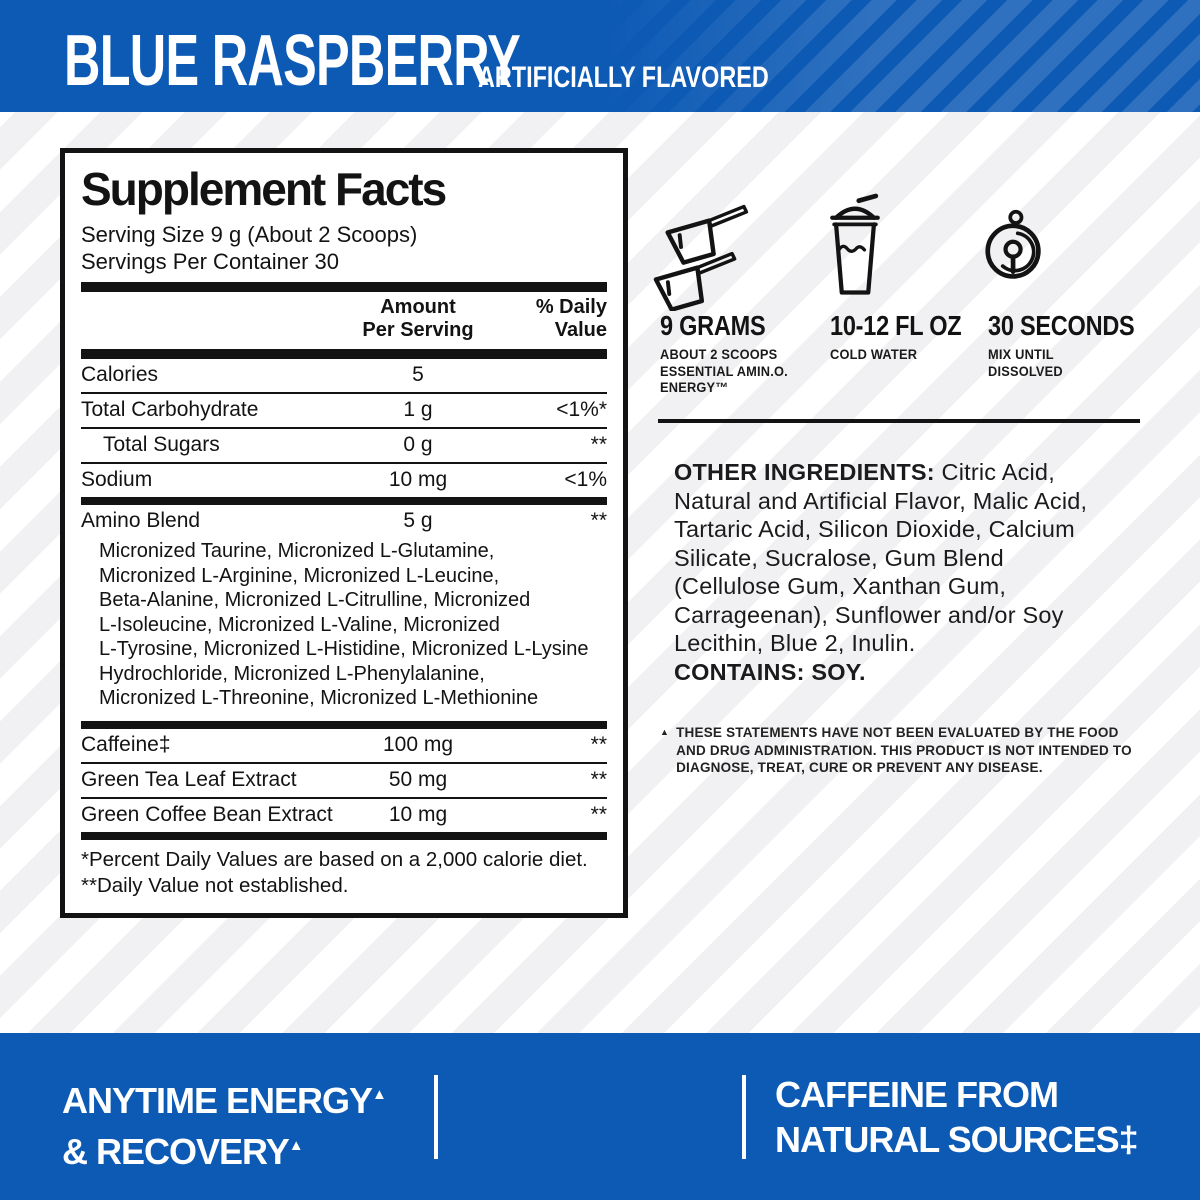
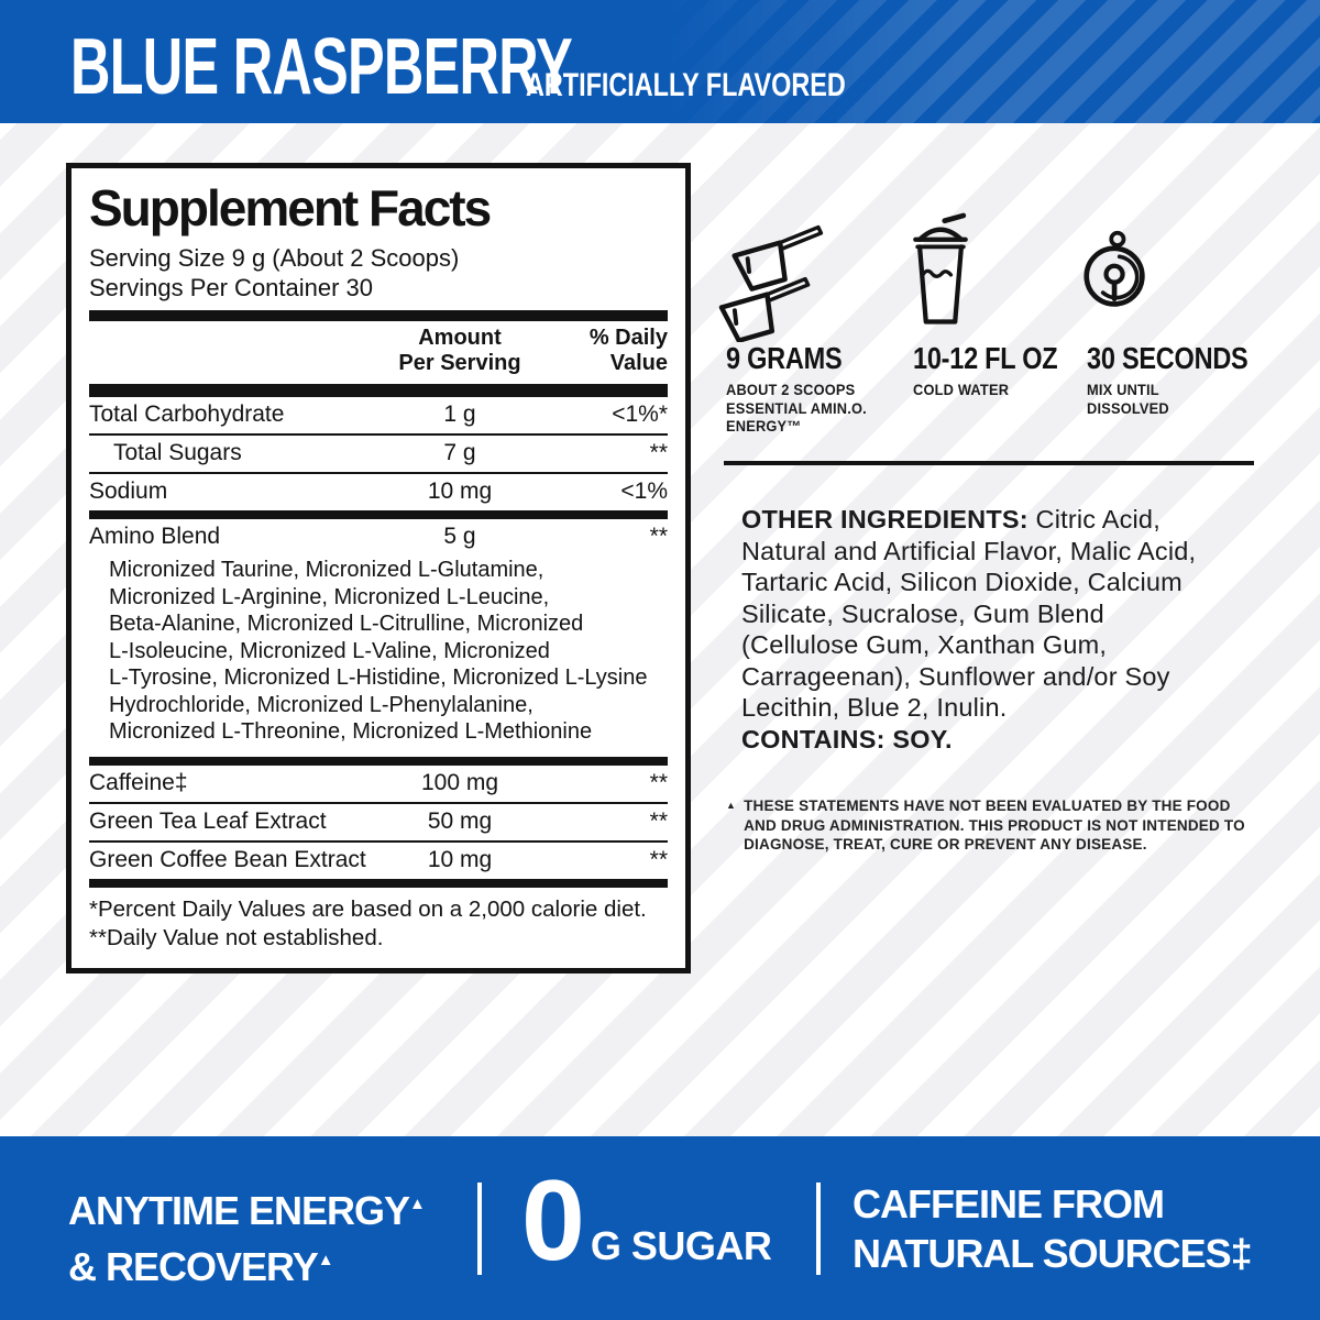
  BLUE RASPBERRY
  ARTIFICIALLY FLAVORED
  Supplement Facts
  Serving Size 9 g (About 2 Scoops)
  Servings Per Container 30
  Amount
  Per Serving
  % Daily
  Value
- Calories
- 5
  Total Carbohydrate
  1 g
  <1%*
  Total Sugars
- 0 g
+ 7 g
  **
  Sodium
  10 mg
  <1%
  Amino Blend
  5 g
  **
  Micronized Taurine, Micronized L-Glutamine,
  Micronized L-Arginine, Micronized L-Leucine,
  Beta-Alanine, Micronized L-Citrulline, Micronized
  L-Isoleucine, Micronized L-Valine, Micronized
  L-Tyrosine, Micronized L-Histidine, Micronized L-Lysine
  Hydrochloride, Micronized L-Phenylalanine,
  Micronized L-Threonine, Micronized L-Methionine
  Caffeine‡
  100 mg
  **
  Green Tea Leaf Extract
  50 mg
  **
  Green Coffee Bean Extract
  10 mg
  **
  *Percent Daily Values are based on a 2,000 calorie diet.
  **Daily Value not established.
  9 GRAMS
  10-12 FL OZ
  30 SECONDS
  ABOUT 2 SCOOPS
  ESSENTIAL AMIN.O.
  ENERGY™
  COLD WATER
  MIX UNTIL
  DISSOLVED
  OTHER INGREDIENTS: Citric Acid,
  Natural and Artificial Flavor, Malic Acid,
  Tartaric Acid, Silicon Dioxide, Calcium
  Silicate, Sucralose, Gum Blend
  (Cellulose Gum, Xanthan Gum,
  Carrageenan), Sunflower and/or Soy
  Lecithin, Blue 2, Inulin.
  CONTAINS: SOY.
  ▲
  THESE STATEMENTS HAVE NOT BEEN EVALUATED BY THE FOOD
  AND DRUG ADMINISTRATION. THIS PRODUCT IS NOT INTENDED TO
  DIAGNOSE, TREAT, CURE OR PREVENT ANY DISEASE.
  ANYTIME ENERGY▲
  & RECOVERY▲
+ 0
+ G SUGAR
  CAFFEINE FROM
  NATURAL SOURCES‡
